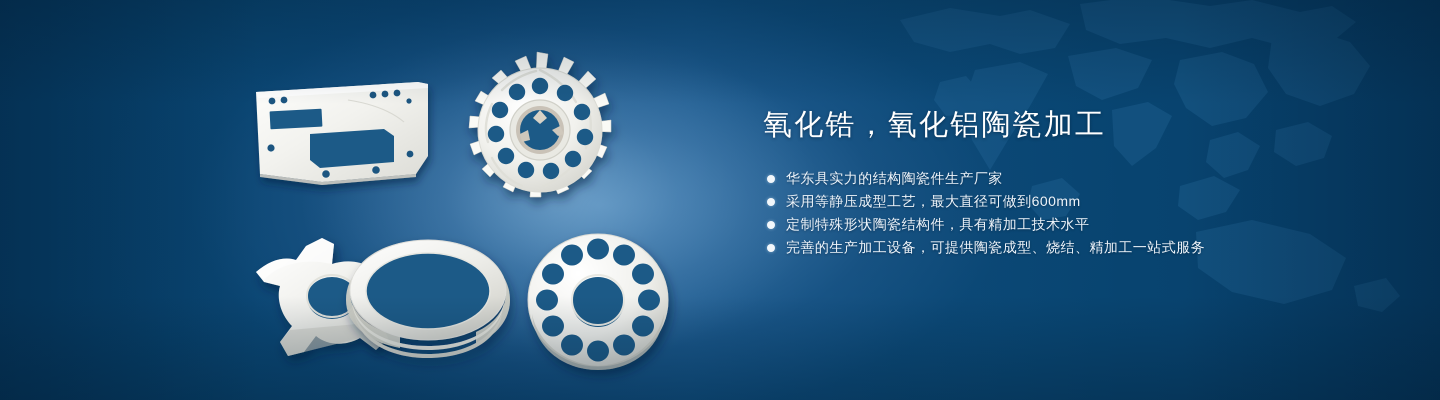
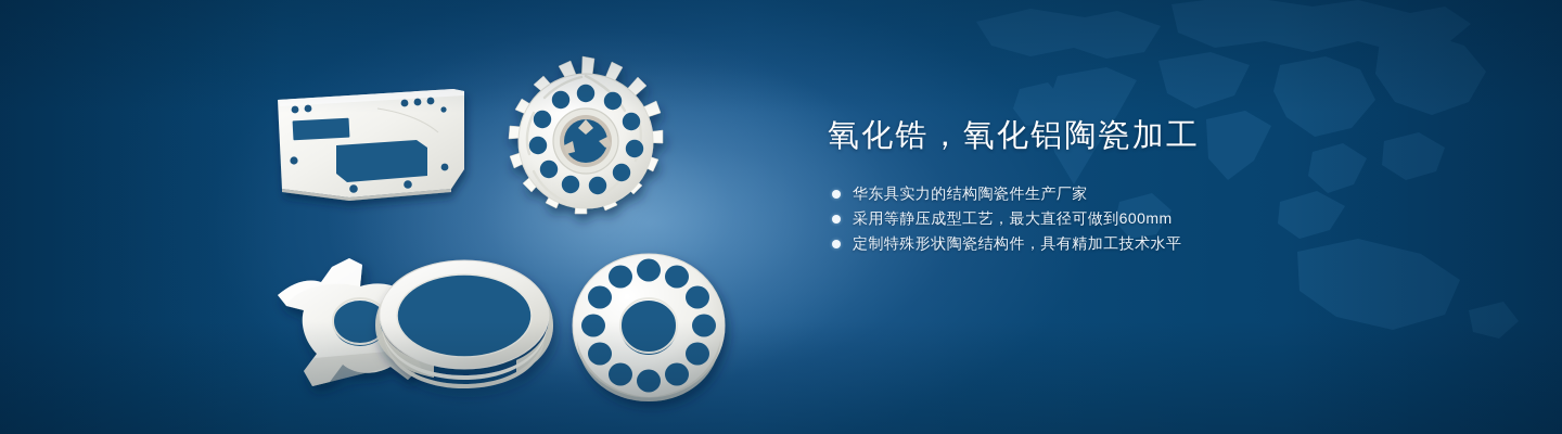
  氧化锆，氧化铝陶瓷加工
  华东具实力的结构陶瓷件生产厂家
  采用等静压成型工艺，最大直径可做到600mm
  定制特殊形状陶瓷结构件，具有精加工技术水平
- 完善的生产加工设备，可提供陶瓷成型、烧结、精加工一站式服务
